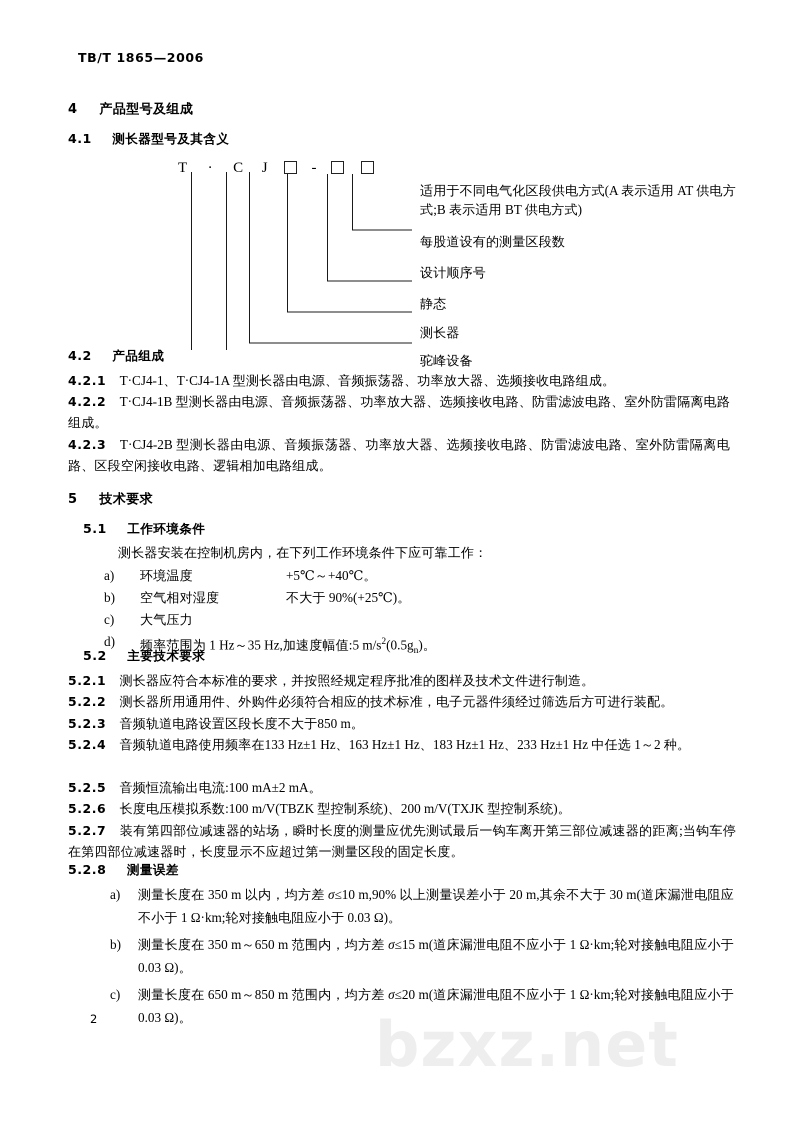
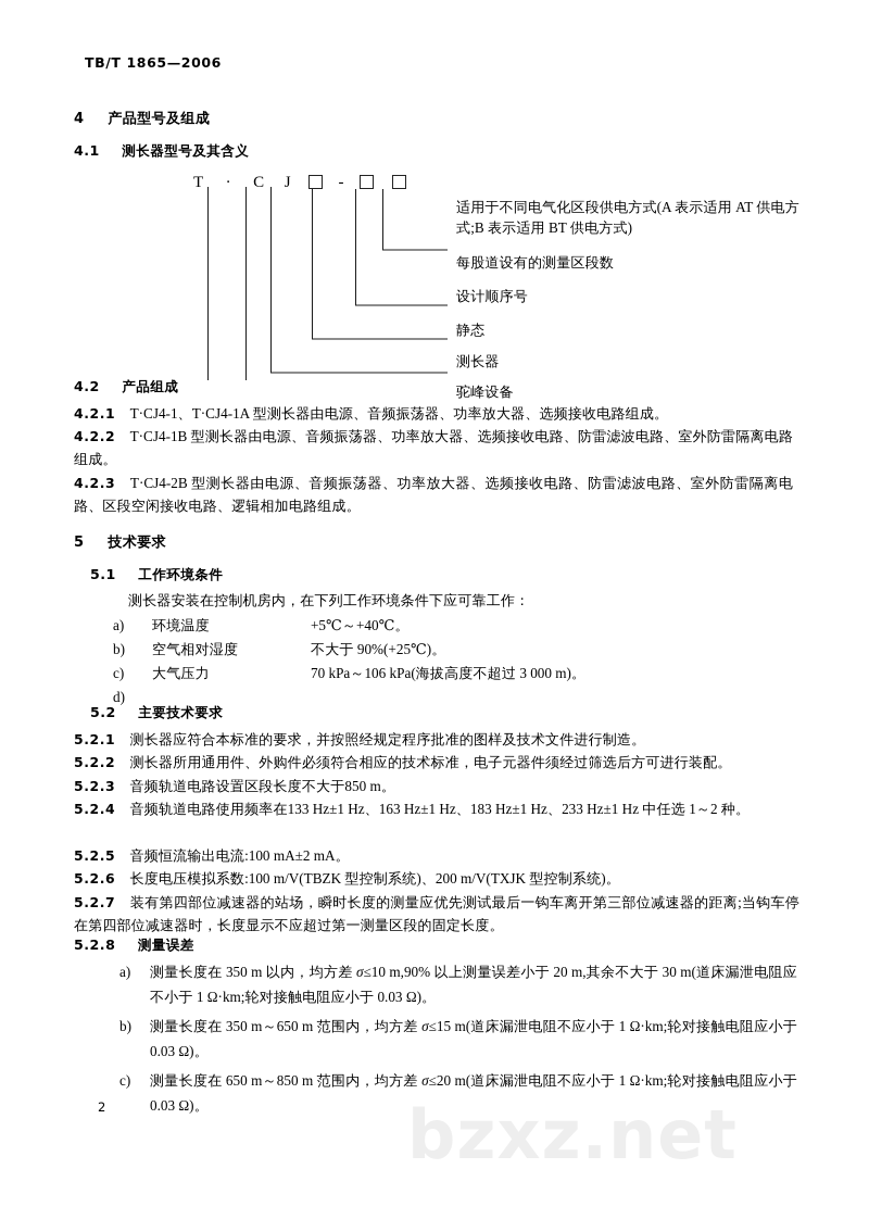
  TB/T 1865—2006
  4 产品型号及组成
  4.1 测长器型号及其含义
  T · C J -
  适用于不同电气化区段供电方式(A 表示适用 AT 供电方式;B 表示适用 BT 供电方式)
  每股道设有的测量区段数
  设计顺序号
  静态
  测长器
  驼峰设备
  4.2 产品组成
  4.2.1 T·CJ4-1、T·CJ4-1A 型测长器由电源、音频振荡器、功率放大器、选频接收电路组成。
  4.2.2 T·CJ4-1B 型测长器由电源、音频振荡器、功率放大器、选频接收电路、防雷滤波电路、室外防雷隔离电路组成。
  4.2.3 T·CJ4-2B 型测长器由电源、音频振荡器、功率放大器、选频接收电路、防雷滤波电路、室外防雷隔离电路、区段空闲接收电路、逻辑相加电路组成。
  5 技术要求
  5.1 工作环境条件
  测长器安装在控制机房内，在下列工作环境条件下应可靠工作：
  a)
  环境温度
  +5℃～+40℃。
  b)
  空气相对湿度
  不大于 90%(+25℃)。
  c)
  大气压力
+ 70 kPa～106 kPa(海拔高度不超过 3 000 m)。
  d)
- 频率范围为 1 Hz～35 Hz,加速度幅值:5 m/s2(0.5gn)。
  5.2 主要技术要求
  5.2.1 测长器应符合本标准的要求，并按照经规定程序批准的图样及技术文件进行制造。
  5.2.2 测长器所用通用件、外购件必须符合相应的技术标准，电子元器件须经过筛选后方可进行装配。
  5.2.3 音频轨道电路设置区段长度不大于850 m。
  5.2.4 音频轨道电路使用频率在133 Hz±1 Hz、163 Hz±1 Hz、183 Hz±1 Hz、233 Hz±1 Hz 中任选 1～2 种。
  5.2.5 音频恒流输出电流:100 mA±2 mA。
  5.2.6 长度电压模拟系数:100 m/V(TBZK 型控制系统)、200 m/V(TXJK 型控制系统)。
  5.2.7 装有第四部位减速器的站场，瞬时长度的测量应优先测试最后一钩车离开第三部位减速器的距离;当钩车停在第四部位减速器时，长度显示不应超过第一测量区段的固定长度。
  5.2.8 测量误差
  a)
  测量长度在 350 m 以内，均方差 σ≤10 m,90% 以上测量误差小于 20 m,其余不大于 30 m(道床漏泄电阻应不小于 1 Ω·km;轮对接触电阻应小于 0.03 Ω)。
  b)
  测量长度在 350 m～650 m 范围内，均方差 σ≤15 m(道床漏泄电阻不应小于 1 Ω·km;轮对接触电阻应小于 0.03 Ω)。
  c)
  测量长度在 650 m～850 m 范围内，均方差 σ≤20 m(道床漏泄电阻不应小于 1 Ω·km;轮对接触电阻应小于 0.03 Ω)。
  2
